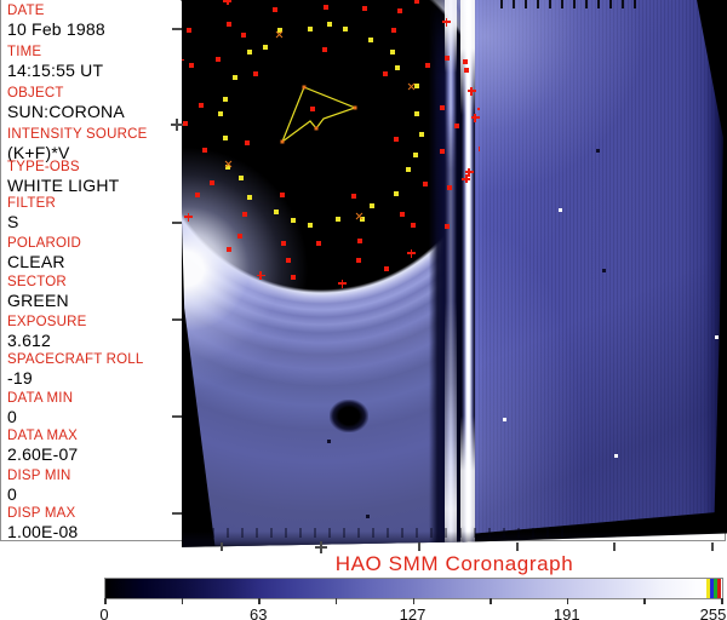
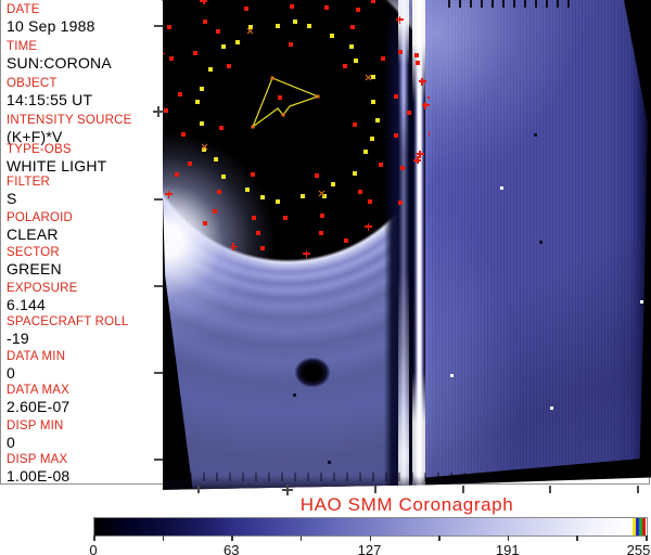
  DATE
- 10 Feb 1988
+ 10 Sep 1988
  TIME
- 14:15:55 UT
+ SUN:CORONA
  OBJECT
- SUN:CORONA
+ 14:15:55 UT
  INTENSITY SOURCE
  (K+F)*V
  TYPE-OBS
  WHITE LIGHT
  FILTER
  S
  POLAROID
  CLEAR
  SECTOR
  GREEN
  EXPOSURE
- 3.612
+ 6.144
  SPACECRAFT ROLL
  -19
  DATA MIN
  0
  DATA MAX
  2.60E-07
  DISP MIN
  0
  DISP MAX
  1.00E-08
  HAO SMM Coronagraph
  0
  63
  127
  191
  255
